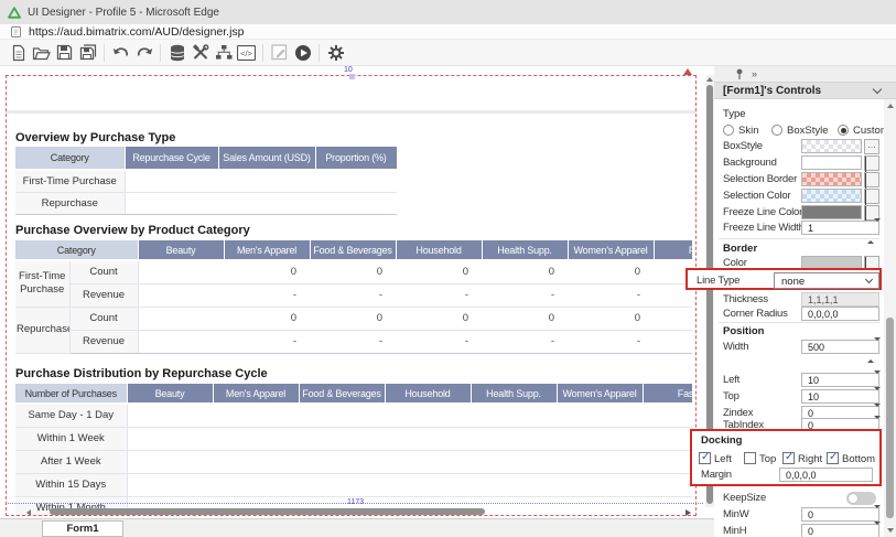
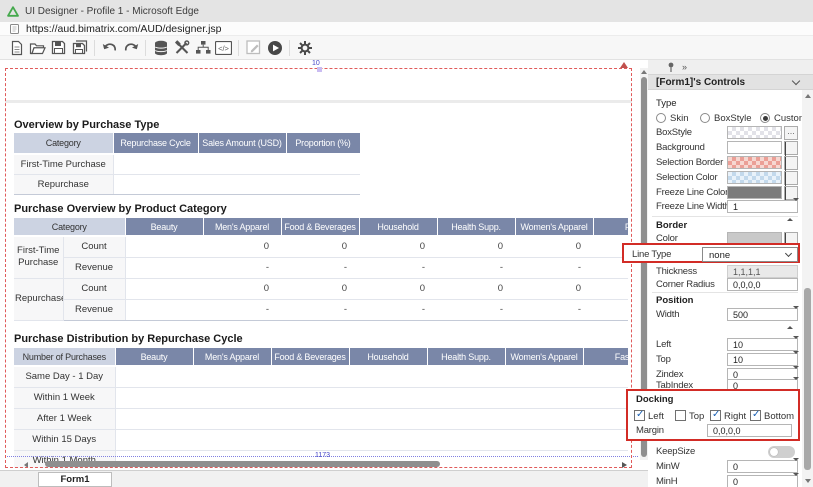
- UI Designer - Profile 5 - Microsoft Edge
+ UI Designer - Profile 1 - Microsoft Edge
  https://aud.bimatrix.com/AUD/designer.jsp
  </>
  Overview by Purchase Type
  Category	Repurchase Cycle	Sales Amount (USD)	Proportion (%)
  First-Time Purchase
  Repurchase
  Purchase Overview by Product Category
  Category	Beauty	Men's Apparel	Food & Beverages	Household	Health Supp.	Women's Apparel	F
  First-Time Purchase	Count		0	0	0	0	0
  Revenue		-	-	-	-	-
  Repurchas	Count		0	0	0	0	0
  Revenue		-	-	-	-	-
  Purchase Distribution by Repurchase Cycle
  Number of Purchases	Beauty	Men's Apparel	Food & Beverages	Household	Health Supp.	Women's Apparel	Fas
  Same Day - 1 Day
  Within 1 Week
  After 1 Week
  Within 15 Days
  »
  [Form1]'s Controls
  Type
  Skin
  BoxStyle
  Custo
  BoxStyle
  …
  Background
  Selection Border
  Selection Color
  Freeze Line Colo
  Freeze Line Widt
  1
  Border
  Color
  Line Type
  none
  Thickness
  1,1,1,1
  Corner Radius
  0,0,0,0
  Position
  Width
  500
  Left
  10
  Top
  10
  Zindex
  0
  TabIndex
  0
  Docking
  Left
  Top
  Right
  Bottom
  Margin
  0,0,0,0
  KeepSize
  MinW
  0
  MinH
  0
  Form1
